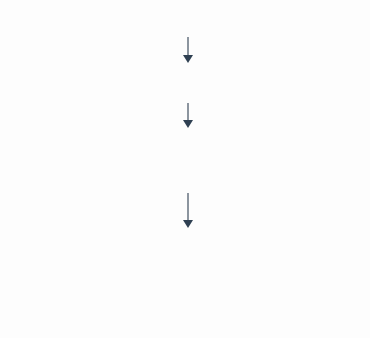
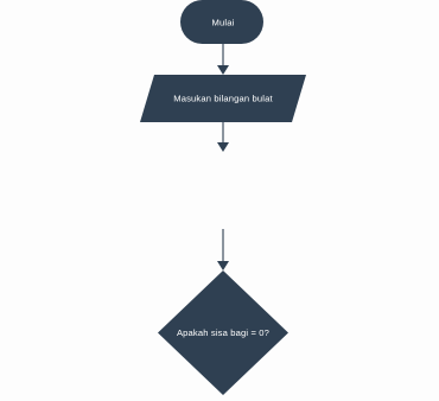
+ Mulai
+ Masukan bilangan bulat
+ Apakah sisa bagi = 0?
